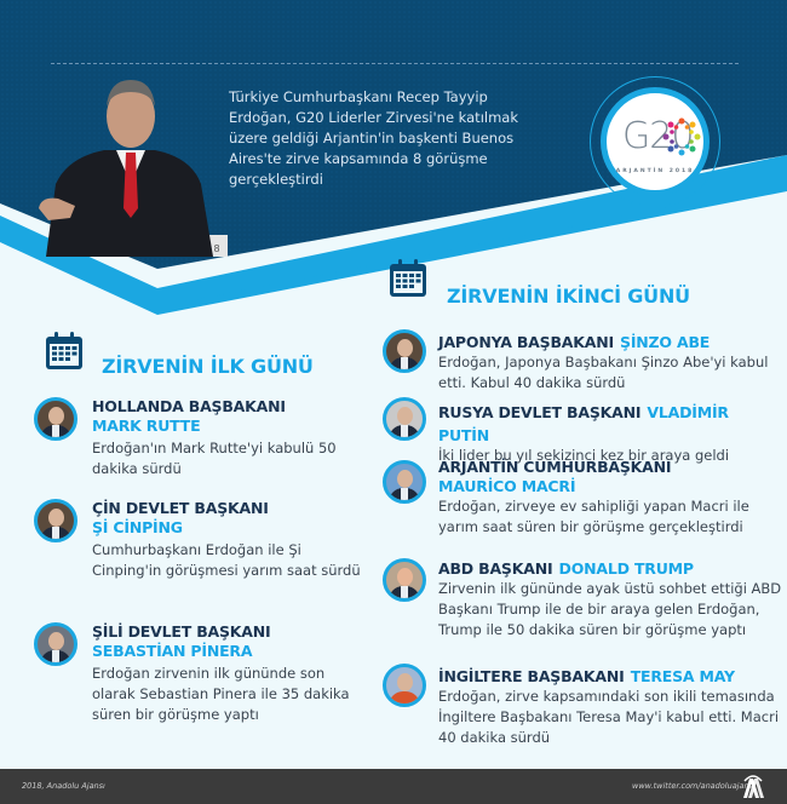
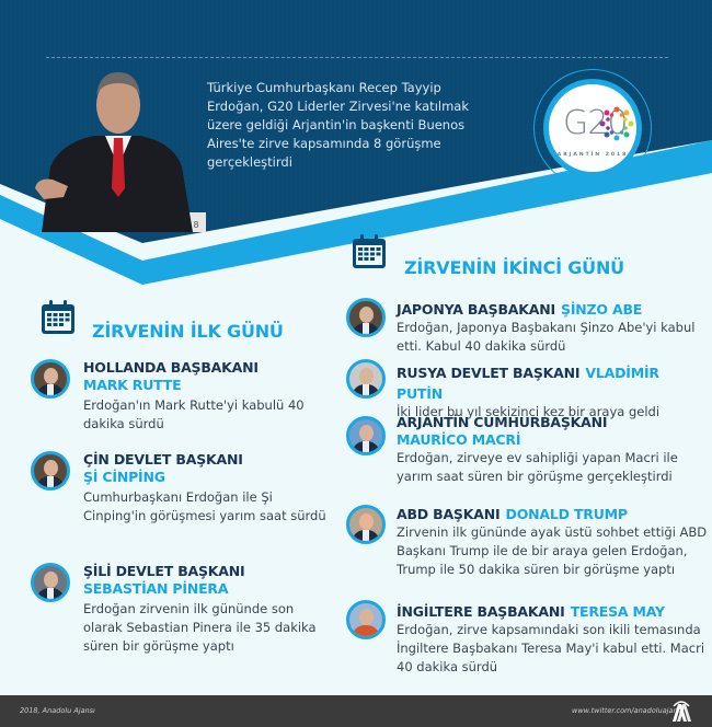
  Türkiye Cumhurbaşkanı Recep Tayyip Erdoğan, G20 Liderler Zirvesi'ne katılmak üzere geldiği Arjantin'in başkenti Buenos Aires'te zirve kapsamında 8 görüşme gerçekleştirdi
  G20
  ZİRVENİN İLK GÜNÜ
  HOLLANDA BAŞBAKANI
  MARK RUTTE
- Erdoğan'ın Mark Rutte'yi kabulü 50 dakika sürdü
+ Erdoğan'ın Mark Rutte'yi kabulü 40 dakika sürdü
  ÇİN DEVLET BAŞKANI
  Şİ CİNPİNG
  Cumhurbaşkanı Erdoğan ile Şi Cinping'in görüşmesi yarım saat sürdü
  ŞİLİ DEVLET BAŞKANI
  SEBASTİAN PİNERA
  Erdoğan zirvenin ilk gününde son olarak Sebastian Pinera ile 35 dakika süren bir görüşme yaptı
  ZİRVENİN İKİNCİ GÜNÜ
  JAPONYA BAŞBAKANI ŞİNZO ABE
  Erdoğan, Japonya Başbakanı Şinzo Abe'yi kabul etti. Kabul 40 dakika sürdü
  RUSYA DEVLET BAŞKANI VLADİMİR PUTİN
  İki lider bu yıl sekizinci kez bir araya geldi
  ARJANTİN CUMHURBAŞKANI
  MAURİCO MACRİ
  Erdoğan, zirveye ev sahipliği yapan Macri ile yarım saat süren bir görüşme gerçekleştirdi
  ABD BAŞKANI DONALD TRUMP
  Zirvenin ilk gününde ayak üstü sohbet ettiği ABD Başkanı Trump ile de bir araya gelen Erdoğan, Trump ile 50 dakika süren bir görüşme yaptı
  İNGİLTERE BAŞBAKANI TERESA MAY
  Erdoğan, zirve kapsamındaki son ikili temasında İngiltere Başbakanı Teresa May'i kabul etti. Macri 40 dakika sürdü
  2018, Anadolu Ajansı
  www.twitter.com/anadoluajans
